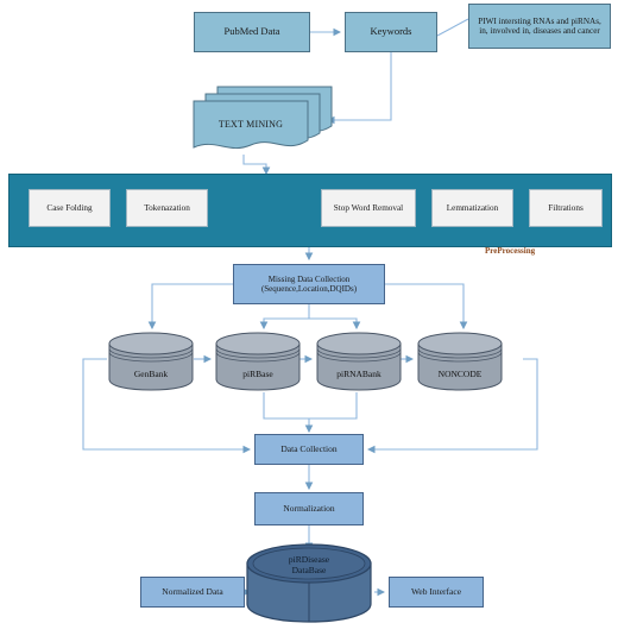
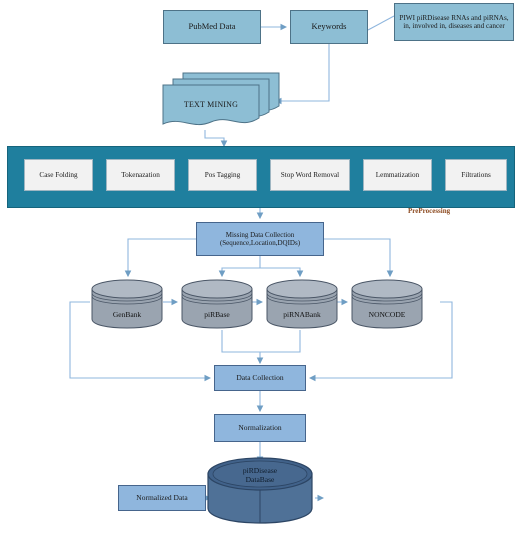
  PubMed Data
  Keywords
- PIWI intersting RNAs and piRNAs, in, involved in, diseases and cancer
+ PIWI piRDisease RNAs and piRNAs, in, involved in, diseases and cancer
  TEXT MINING
  Case Folding
  Tokenazation
+ Pos Tagging
  Stop Word Removal
  Lemmatization
  Filtrations
  PreProcessing
  Missing Data Collection
  (Sequence,Location,DQIDs)
  GenBank
  piRBase
  piRNABank
  NONCODE
  Data Collection
  Normalization
  Normalized Data
- Web Interface
  piRDisease
  DataBase
